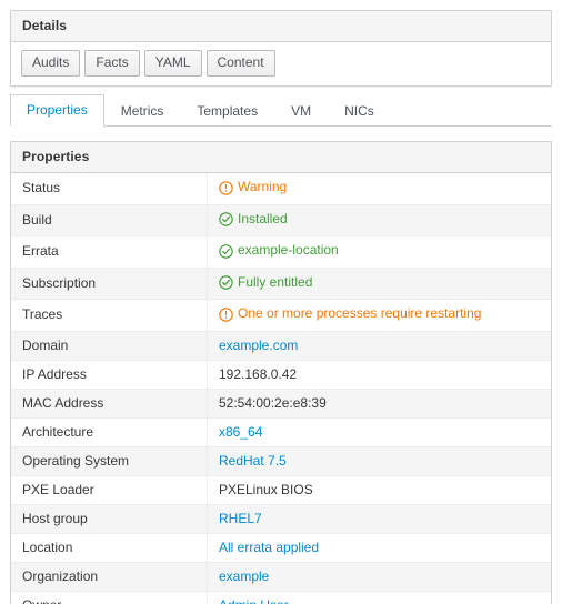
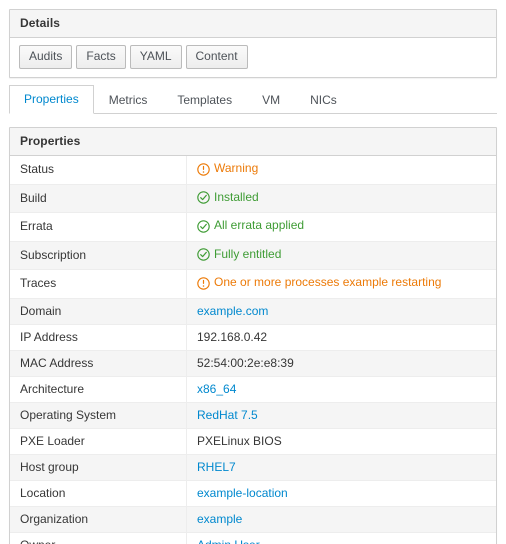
  Details
  Audits
  Facts
  YAML
  Content
  Properties
  Metrics
  Templates
  VM
  NICs
  Properties
  Status	Warning
  Build	Installed
- Errata	example-location
+ Errata	All errata applied
  Subscription	Fully entitled
- Traces	One or more processes require restarting
+ Traces	One or more processes example restarting
  Domain	example.com
  IP Address	192.168.0.42
  MAC Address	52:54:00:2e:e8:39
  Architecture	x86_64
  Operating System	RedHat 7.5
  PXE Loader	PXELinux BIOS
  Host group	RHEL7
- Location	All errata applied
+ Location	example-location
  Organization	example
